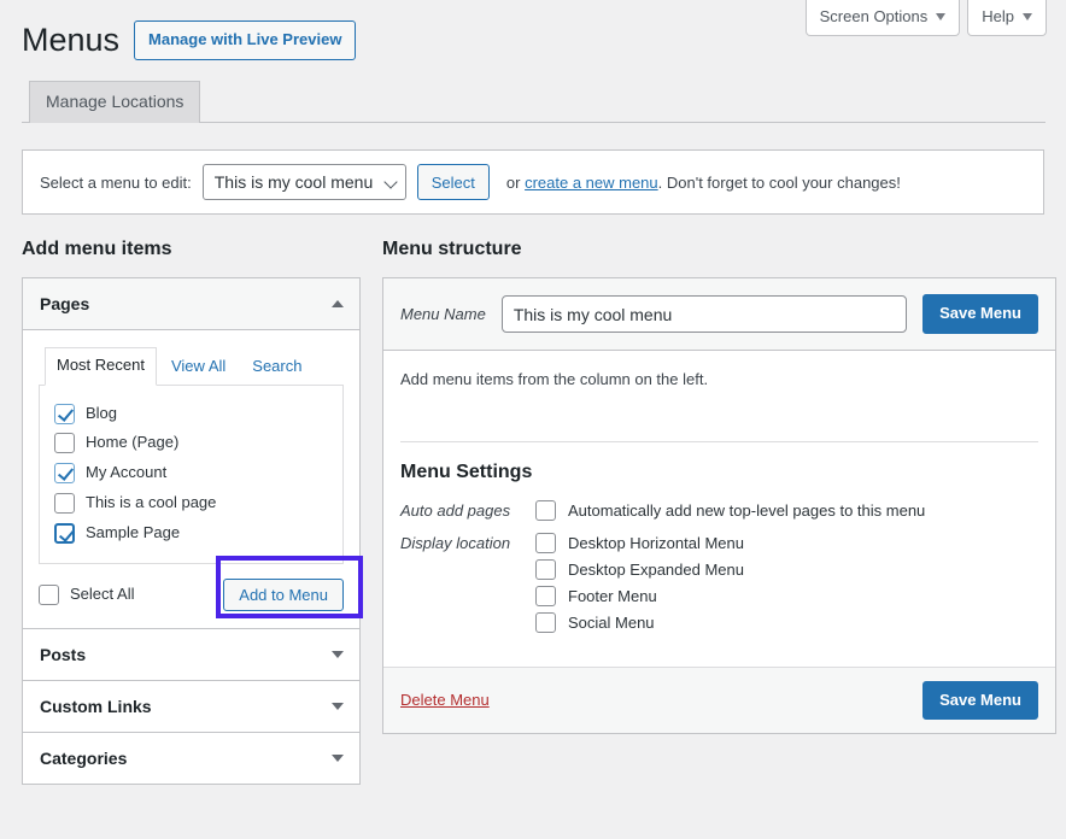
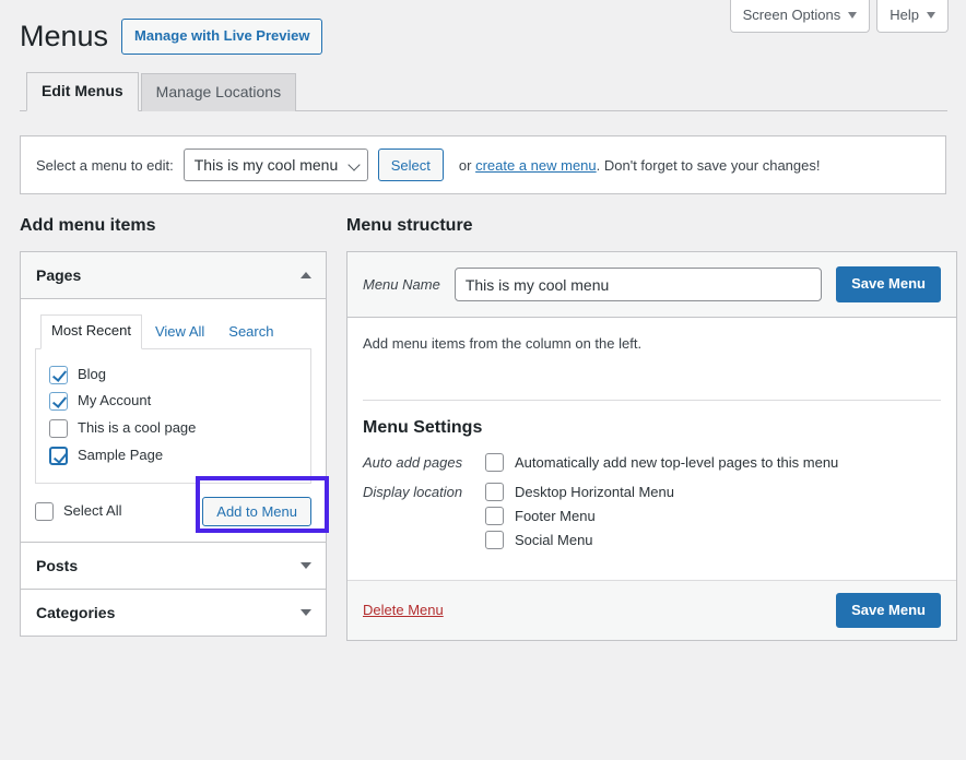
  Screen Options
  Help
  Menus
  Manage with Live Preview
+ Edit Menus
  Manage Locations
  Select a menu to edit:
  This is my cool menu
  Select
- or create a new menu. Don't forget to cool your changes!
+ or create a new menu. Don't forget to save your changes!
  Add menu items
  Pages
  Most Recent
  View All
  Search
  Blog
- Home (Page)
  My Account
  This is a cool page
  Sample Page
  Select All
  Add to Menu
  Posts
- Custom Links
  Categories
  Menu structure
  Menu Name
  This is my cool menu
  Save Menu
  Add menu items from the column on the left.
  Menu Settings
  Auto add pages
  Automatically add new top-level pages to this menu
  Display location
  Desktop Horizontal Menu
- Desktop Expanded Menu
  Footer Menu
  Social Menu
  Delete Menu
  Save Menu
